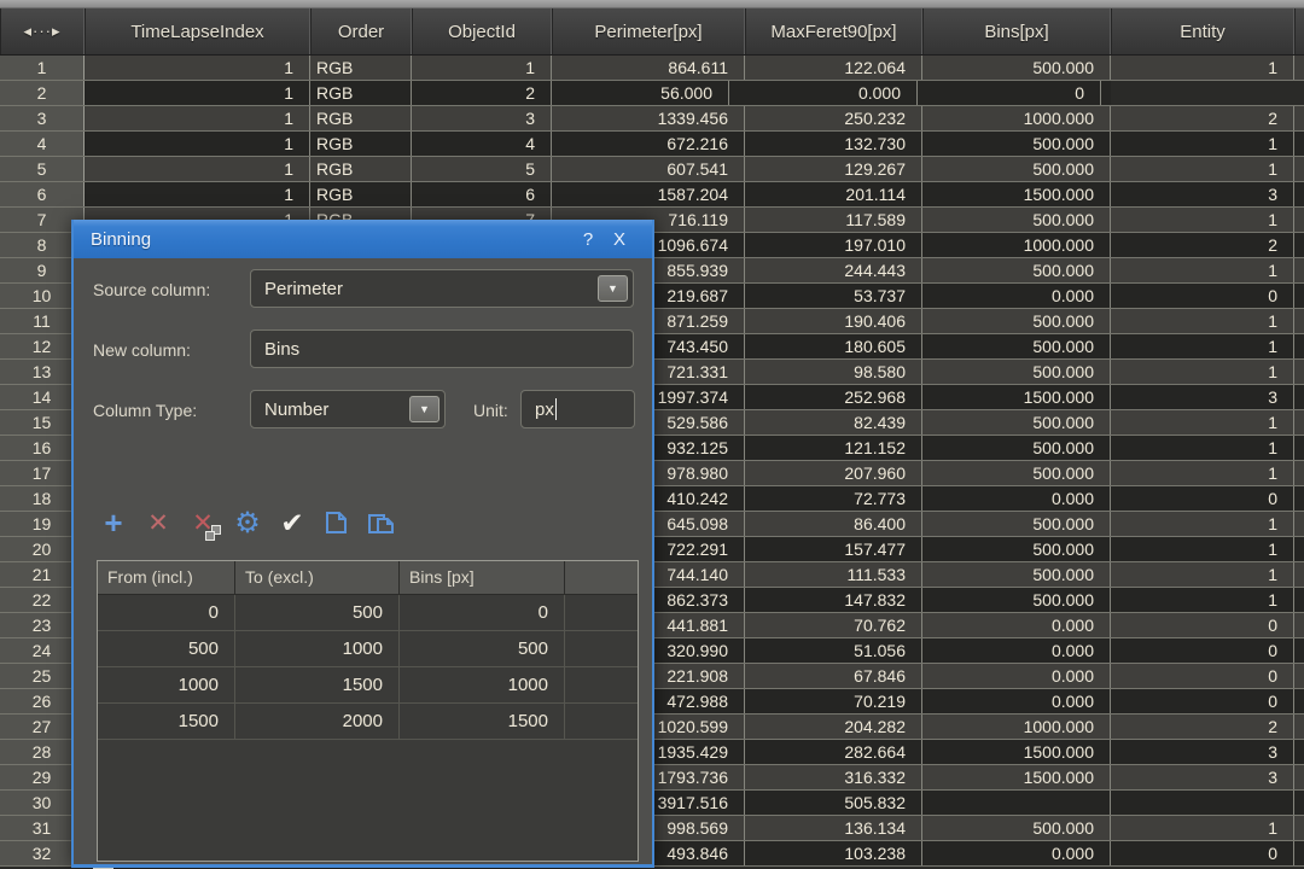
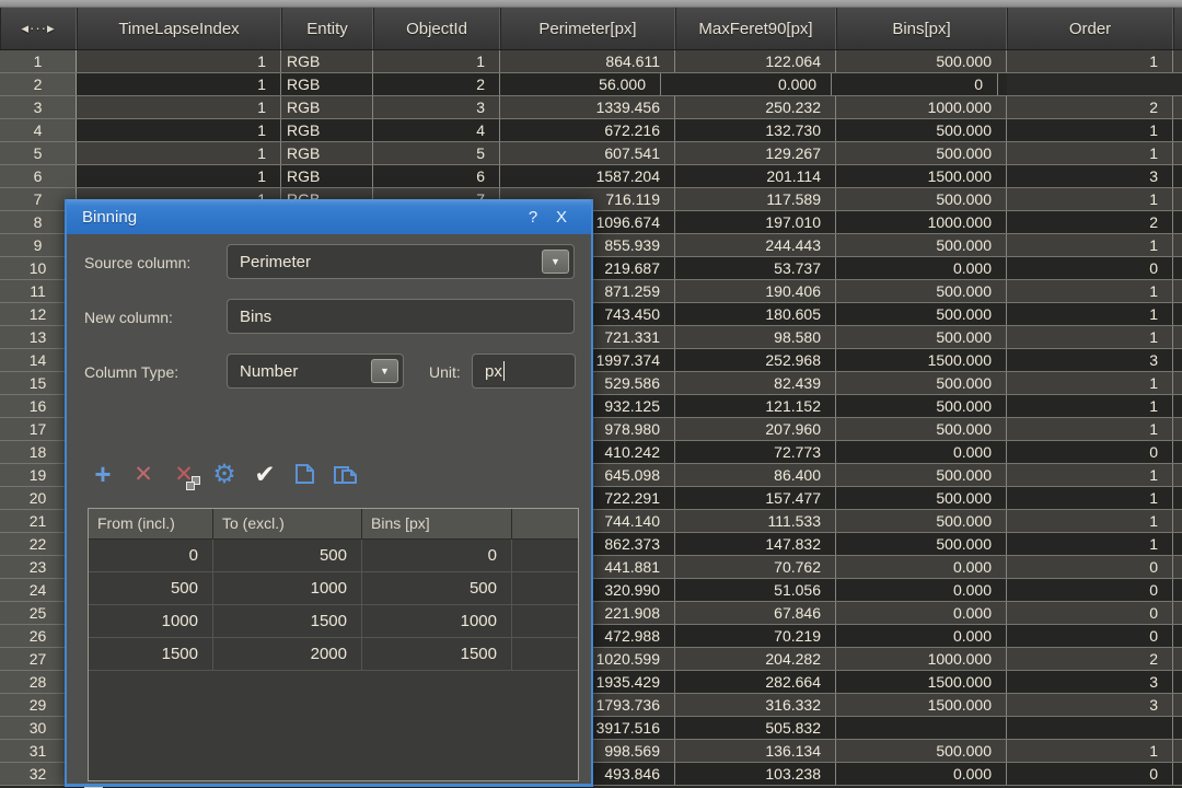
  ◂···▸
  TimeLapseIndex
- Order
+ Entity
  ObjectId
  Perimeter[px]
  MaxFeret90[px]
  Bins[px]
- Entity
+ Order
  1
  1
  RGB
  1
  864.611
  122.064
  500.000
  1
  2
  1
  RGB
  2
  56.000
  0.000
  0
  3
  1
  RGB
  3
  1339.456
  250.232
  1000.000
  2
  4
  1
  RGB
  4
  672.216
  132.730
  500.000
  1
  5
  1
  RGB
  5
  607.541
  129.267
  500.000
  1
  6
  1
  RGB
  6
  1587.204
  201.114
  1500.000
  3
  7
  716.119
  117.589
  500.000
  1
  8
  1096.674
  197.010
  1000.000
  2
  9
  855.939
  244.443
  500.000
  1
  10
  219.687
  53.737
  0.000
  0
  11
  871.259
  190.406
  500.000
  1
  12
  743.450
  180.605
  500.000
  1
  13
  721.331
  98.580
  500.000
  1
  14
  1997.374
  252.968
  1500.000
  3
  15
  529.586
  82.439
  500.000
  1
  16
  932.125
  121.152
  500.000
  1
  17
  978.980
  207.960
  500.000
  1
  18
  410.242
  72.773
  0.000
  0
  19
  645.098
  86.400
  500.000
  1
  20
  722.291
  157.477
  500.000
  1
  21
  744.140
  111.533
  500.000
  1
  22
  862.373
  147.832
  500.000
  1
  23
  441.881
  70.762
  0.000
  0
  24
  320.990
  51.056
  0.000
  0
  25
  221.908
  67.846
  0.000
  0
  26
  472.988
  70.219
  0.000
  0
  27
  1020.599
  204.282
  1000.000
  2
  28
  1935.429
  282.664
  1500.000
  3
  29
  1793.736
  316.332
  1500.000
  3
  30
  3917.516
  505.832
  31
  998.569
  136.134
  500.000
  1
  32
  493.846
  103.238
  0.000
  0
  Binning
  ?
  X
  Source column:
  Perimeter
  ▼
  New column:
  Bins
  Column Type:
  Number
  ▼
  Unit:
  px
  +
  ✕
  ✕
  ⚙
  ✔
  From (incl.)
  To (excl.)
  Bins [px]
  0
  500
  0
  500
  1000
  500
  1000
  1500
  1000
  1500
  2000
  1500
